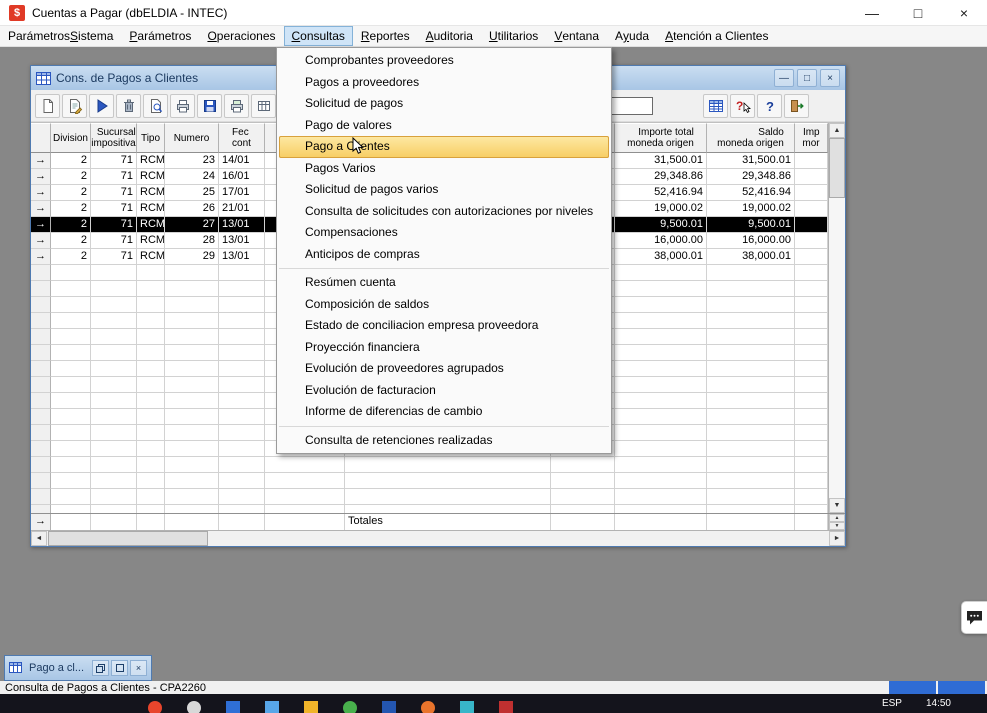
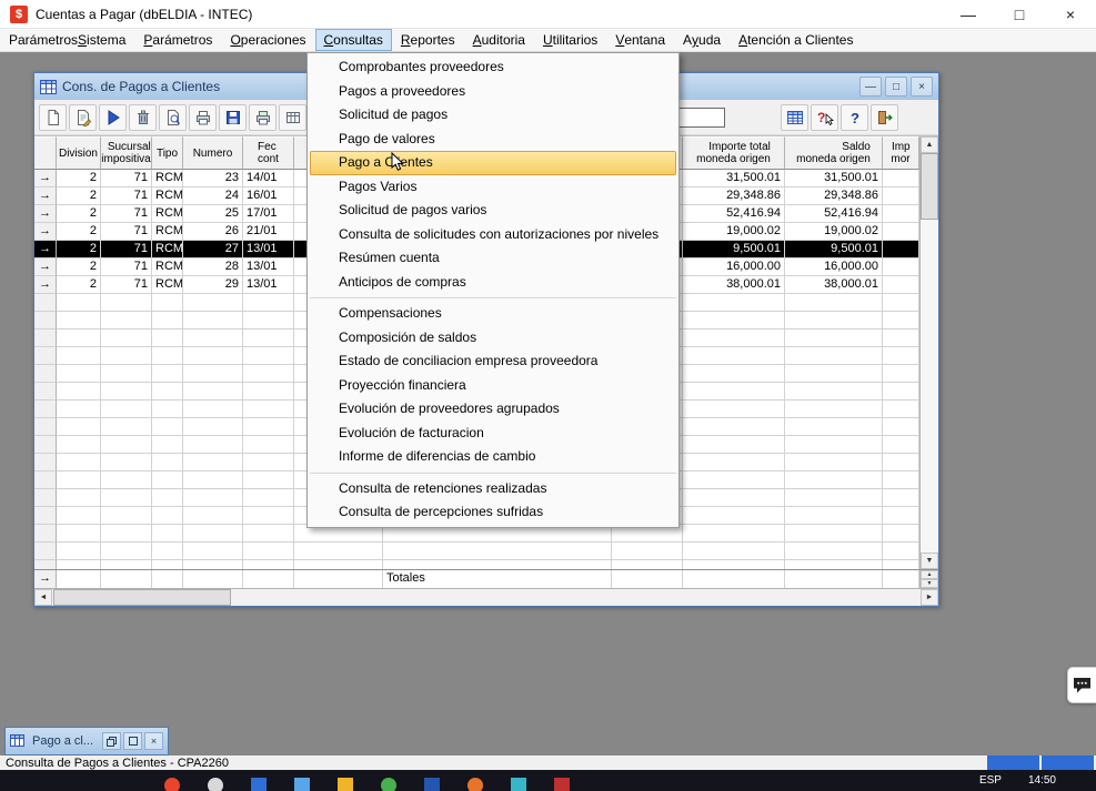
  $
  Cuentas a Pagar (dbELDIA - INTEC)
  —
  □
  ×
  Parámetros
  S
  istema
  P
  arámetros
  O
  peraciones
  C
  onsultas
  R
  eportes
  A
  uditoria
  U
  tilitarios
  V
  entana
  A
  y
  uda
  A
  tención a Clientes
  Cons. de Pagos a Clientes
  —
  □
  ×
  ?
  ?
  Division
  Sucursal
  impositiva
  Tipo
  Numero
  Fec
  cont
  Importe total
  moneda origen
  Saldo
  moneda origen
  Imp
  mor
  →
  2
  71
  RCM
  23
  14/01
  31,500.01
  31,500.01
  →
  2
  71
  RCM
  24
  16/01
  29,348.86
  29,348.86
  →
  2
  71
  RCM
  25
  17/01
  52,416.94
  52,416.94
  →
  2
  71
  RCM
  26
  21/01
  19,000.02
  19,000.02
  →
  2
  71
  RCM
  27
  13/01
  9,500.01
  9,500.01
  →
  2
  71
  RCM
  28
  13/01
  16,000.00
  16,000.00
  →
  2
  71
  RCM
  29
  13/01
  38,000.01
  38,000.01
  →
  Totales
  Comprobantes proveedores
  Pagos a proveedores
  Solicitud de pagos
  Pago de valores
  Pago a Centes
  Pagos Varios
  Solicitud de pagos varios
  Consulta de solicitudes con autorizaciones por niveles
- Compensaciones
+ Resúmen cuenta
  Anticipos de compras
- Resúmen cuenta
+ Compensaciones
  Composición de saldos
  Estado de conciliacion empresa proveedora
  Proyección financiera
  Evolución de proveedores agrupados
  Evolución de facturacion
  Informe de diferencias de cambio
  Consulta de retenciones realizadas
+ Consulta de percepciones sufridas
  Pago a cl...
  ×
  Consulta de Pagos a Clientes - CPA2260
  ESP
  14:50
